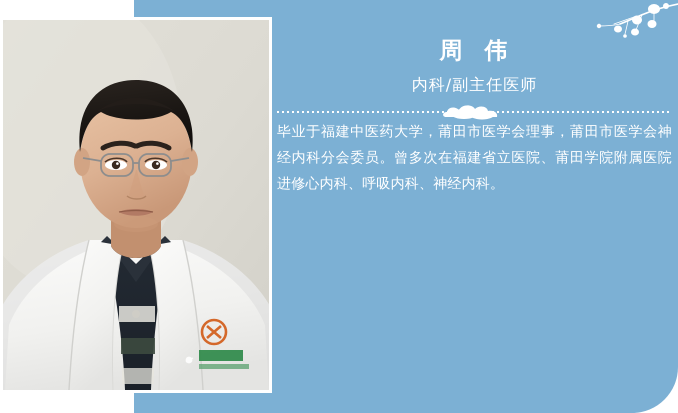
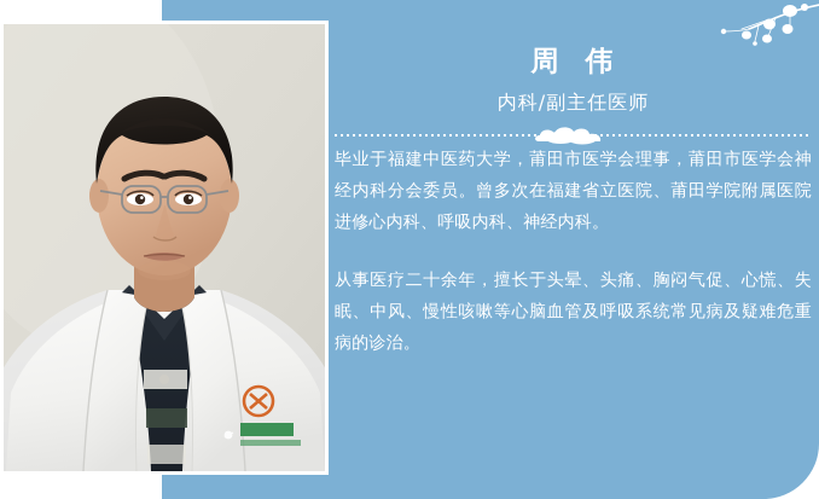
  周 伟
  内科/副主任医师
  毕业于福建中医药大学，莆田市医学会理事，莆田市医学会神经内科分会委员。曾多次在福建省立医院、莆田学院附属医院进修心内科、呼吸内科、神经内科。
+ 从事医疗二十余年，擅长于头晕、头痛、胸闷气促、心慌、失眠、中风、慢性咳嗽等心脑血管及呼吸系统常见病及疑难危重病的诊治。
